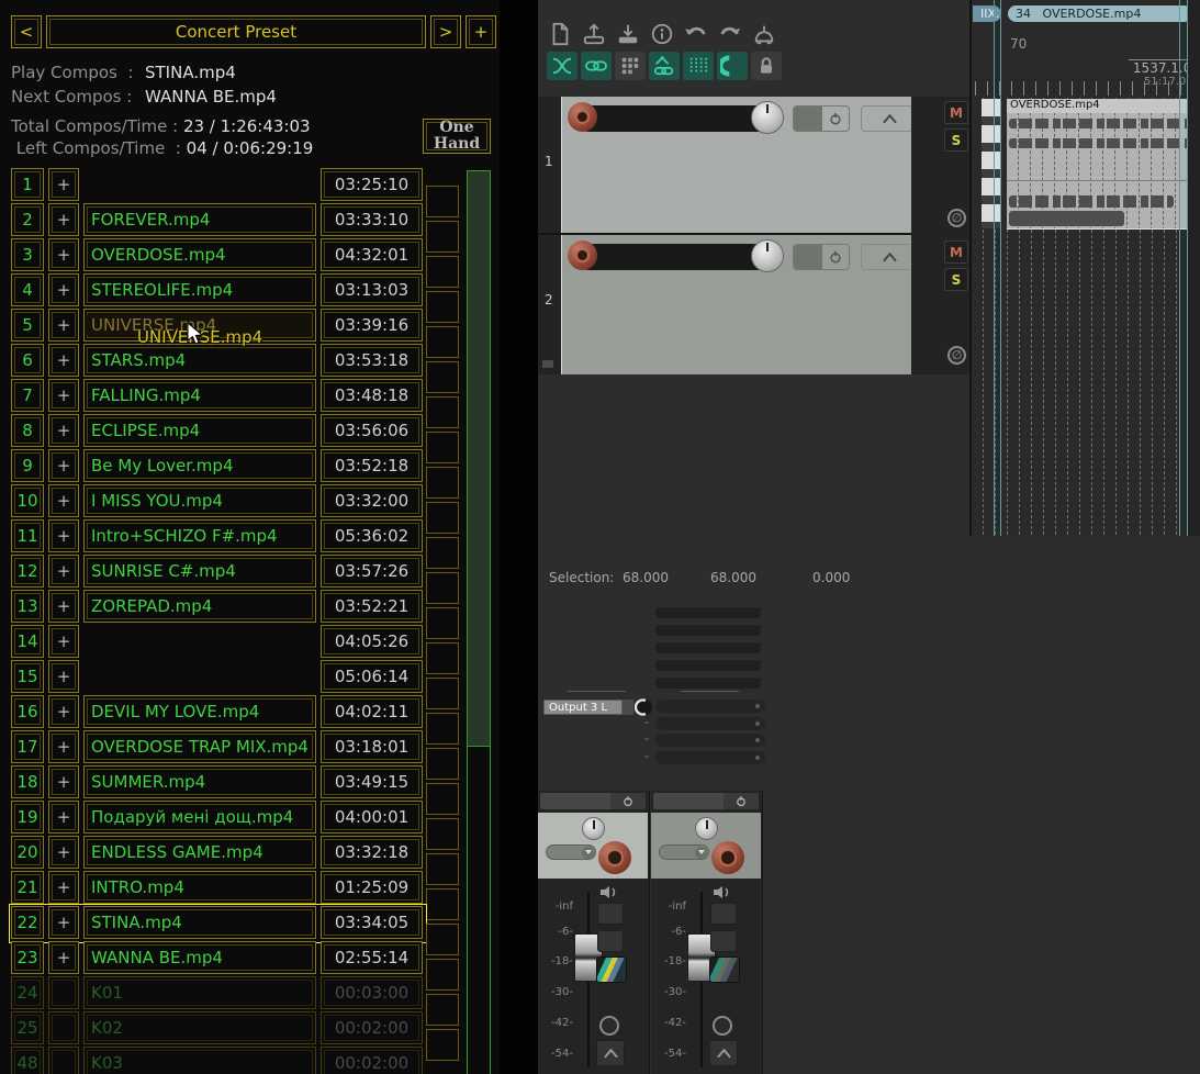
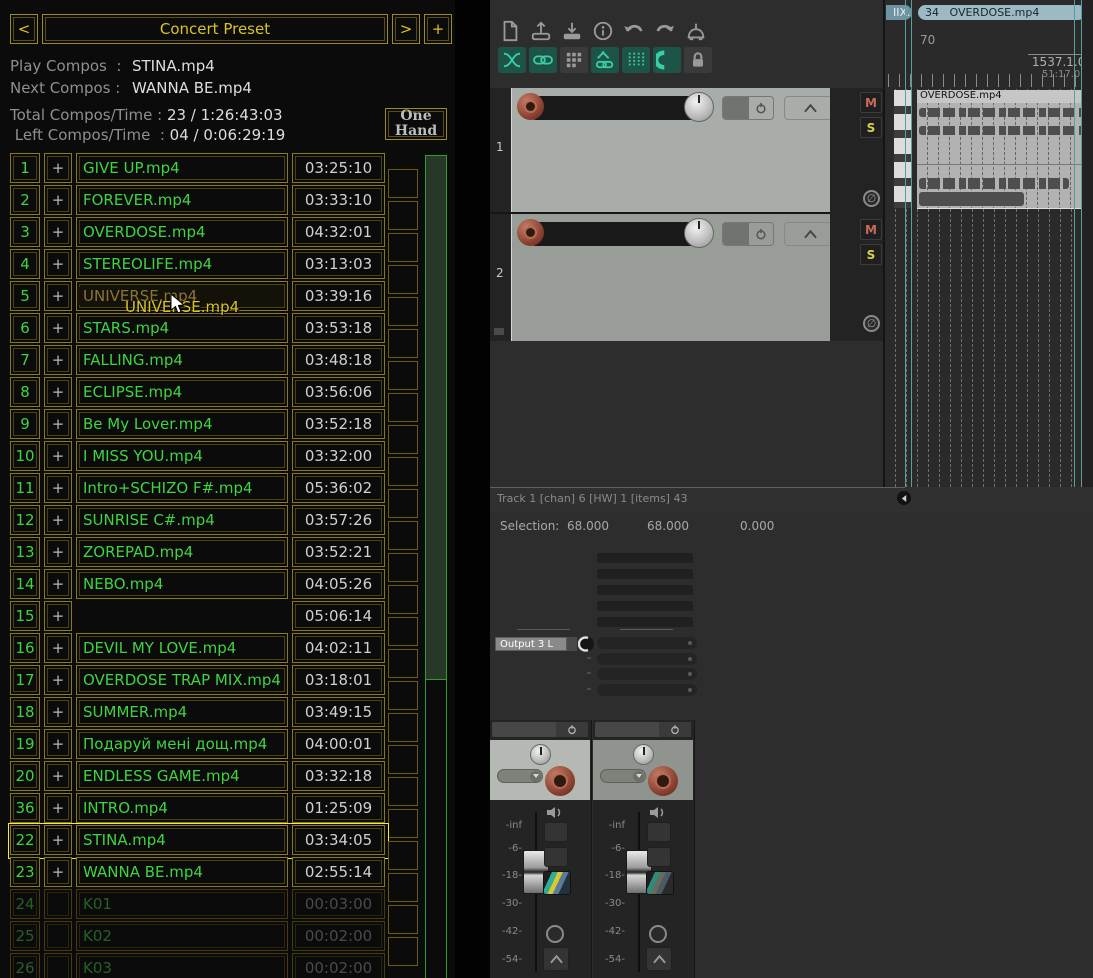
  <
  Concert Preset
  >
  +
  Play Compos :
  STINA.mp4
  Next Compos :
  WANNA BE.mp4
  Total Compos/Time :
  23 / 1:26:43:03
  Left Compos/Time :
  04 / 0:06:29:19
  One
  Hand
  1
  +
+ GIVE UP.mp4
  03:25:10
  2
  +
  FOREVER.mp4
  03:33:10
  3
  +
  OVERDOSE.mp4
  04:32:01
  4
  +
  STEREOLIFE.mp4
  03:13:03
  5
  +
  UNIVERSE.p4
  03:39:16
  6
  +
  STARS.mp4
  03:53:18
  7
  +
  FALLING.mp4
  03:48:18
  8
  +
  ECLIPSE.mp4
  03:56:06
  9
  +
  Be My Lover.mp4
  03:52:18
  10
  +
  I MISS YOU.mp4
  03:32:00
  11
  +
  Intro+SCHIZO F#.mp4
  05:36:02
  12
  +
  SUNRISE C#.mp4
  03:57:26
  13
  +
  ZOREPAD.mp4
  03:52:21
  14
  +
+ NEBO.mp4
  04:05:26
  15
  +
  05:06:14
  16
  +
  DEVIL MY LOVE.mp4
  04:02:11
  17
  +
  OVERDOSE TRAP MIX.mp4
  03:18:01
  18
  +
  SUMMER.mp4
  03:49:15
  19
  +
  Подаруй мені дощ.mp4
  04:00:01
  20
  +
  ENDLESS GAME.mp4
  03:32:18
- 21
+ 36
  +
  INTRO.mp4
  01:25:09
  22
  +
  STINA.mp4
  03:34:05
  23
  +
  WANNA BE.mp4
  02:55:14
  24
  K01
  00:03:00
  25
  K02
  00:02:00
- 48
+ 26
  K03
  00:02:00
  UNIVESE.mp4
  1
  2
  M
  S
  ∅
  M
  S
  ∅
  IIX.
  34 OVERDOSE.mp4
  70
  1537.1.
  OVERDOSE.mp4
+ Track 1 [chan] 6 [HW] 1 [items] 43
  Selection:
  68.000
  68.000
  0.000
  Output 3 L
  -inf
  -6-
  -18-
  -30-
  -42-
  -54-
  -inf
  -6-
  -18-
  -30-
  -42-
  -54-
